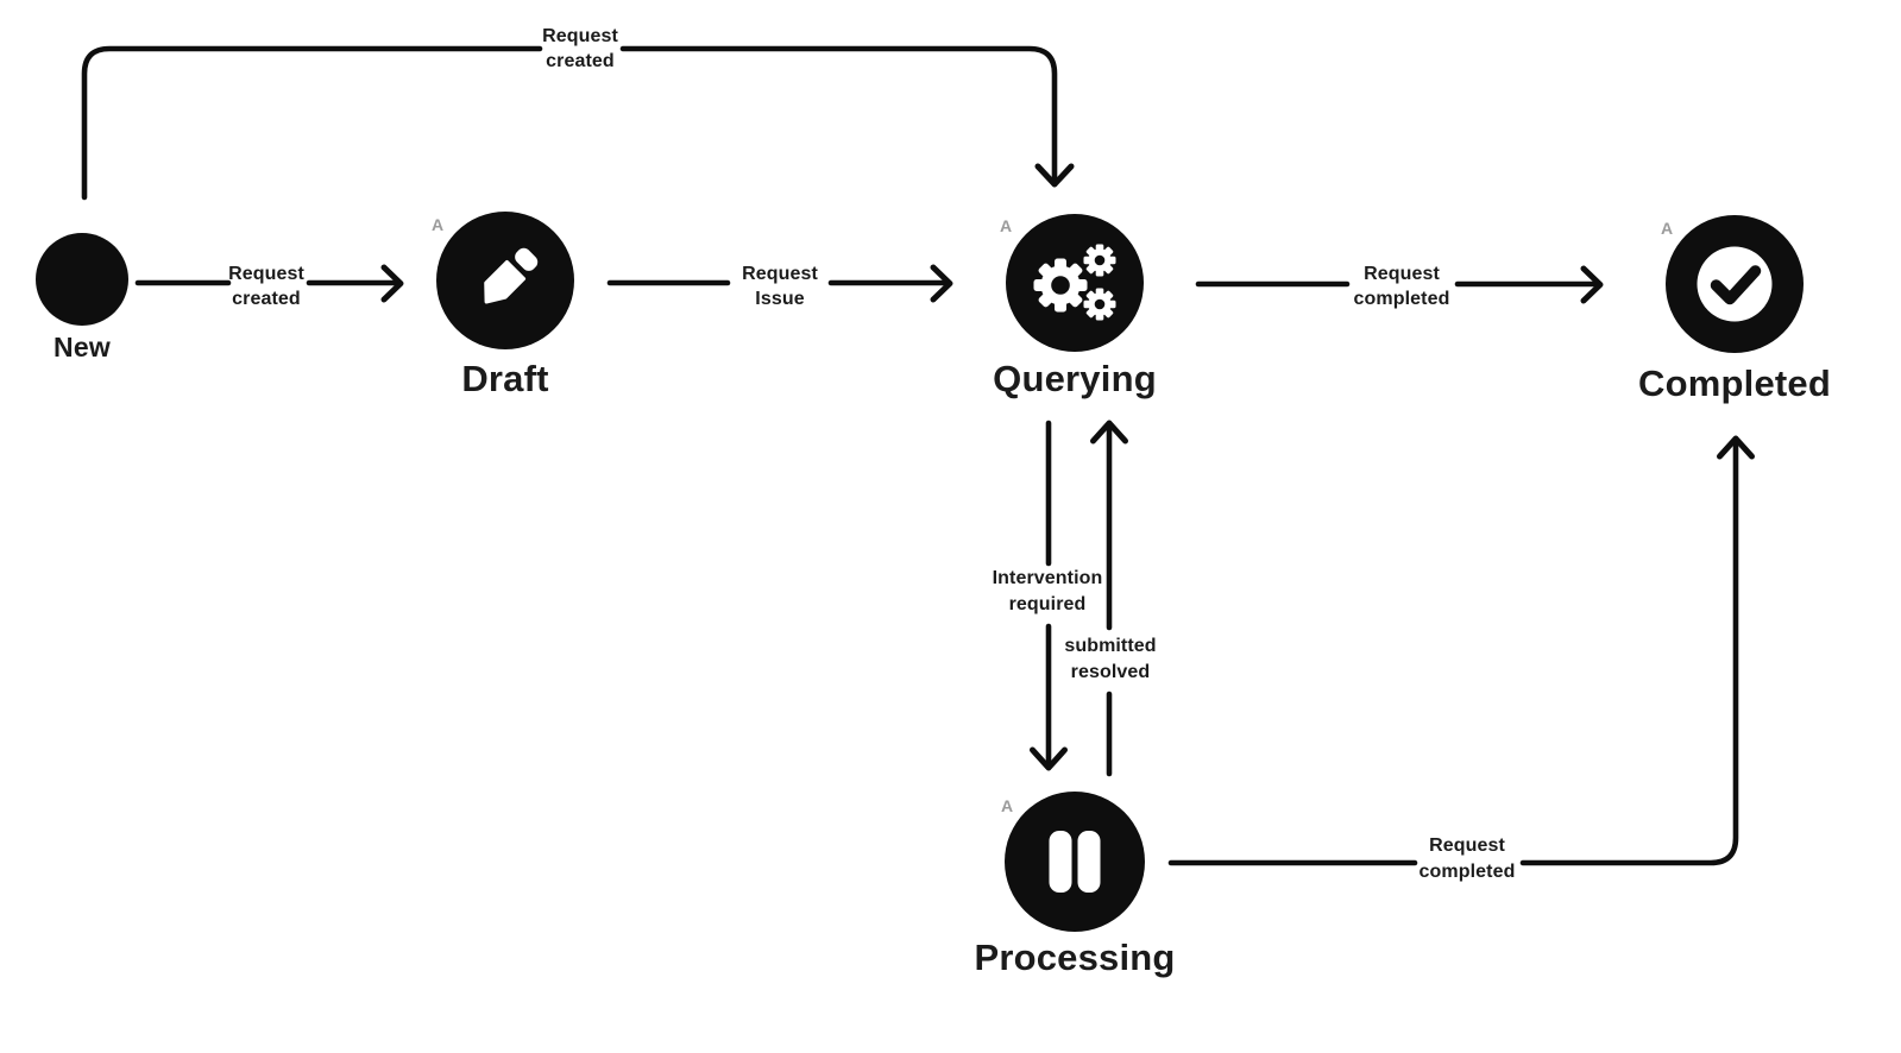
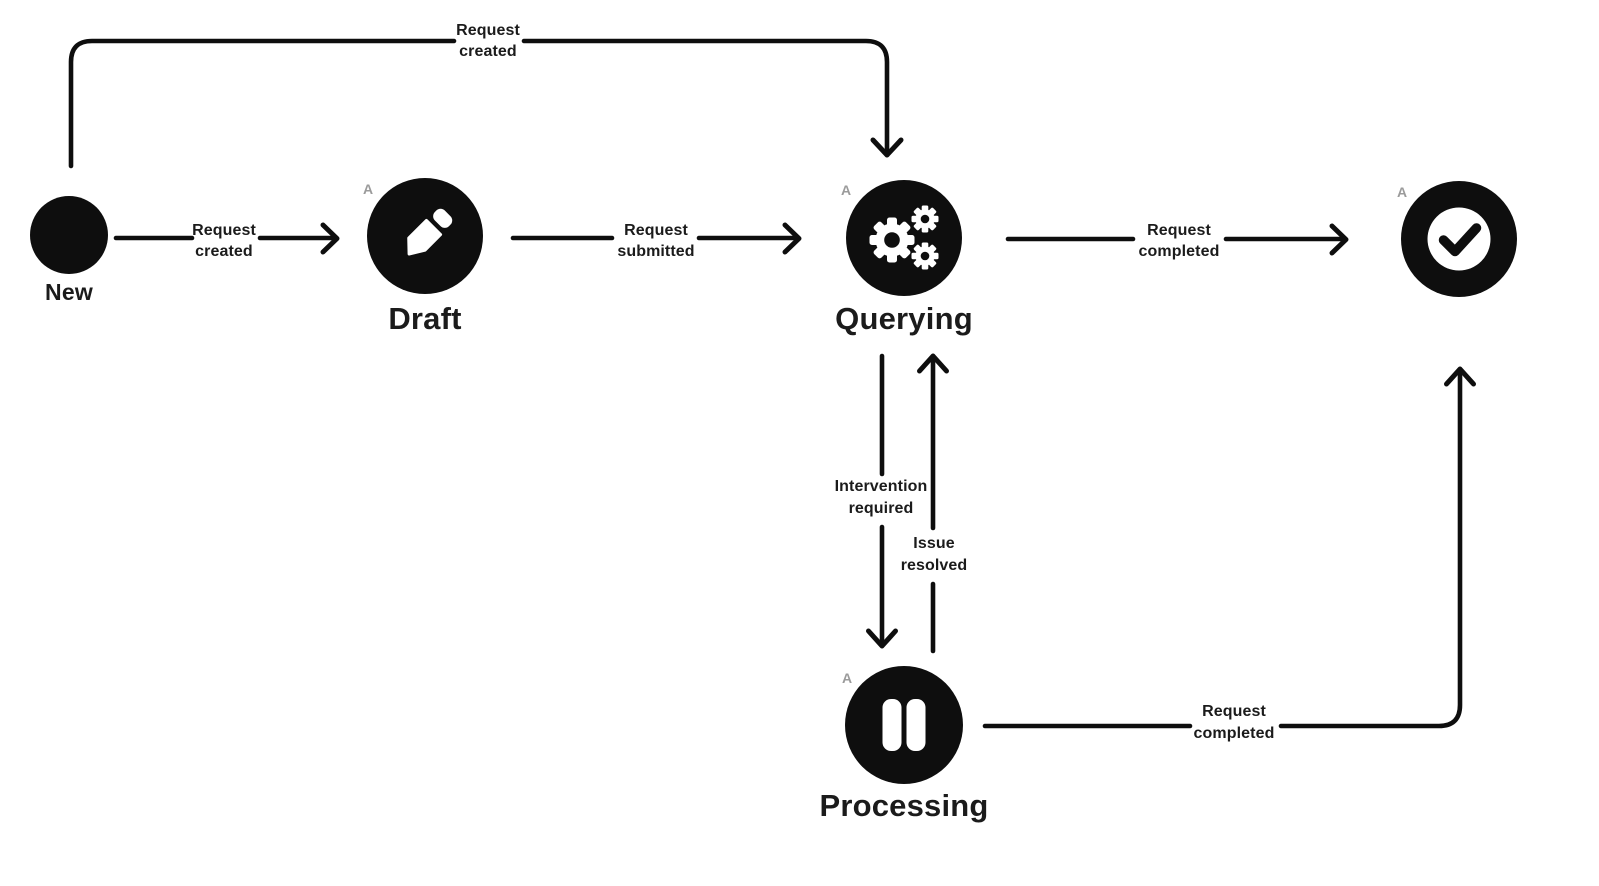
  Request
  created
  Request
  created
  Request
- Issue
+ submitted
  Request
  completed
  Intervention
  required
- submitted
+ Issue
  resolved
  Request
  completed
  New
  A
  Draft
  A
  Querying
  A
- Completed
  A
  Processing
